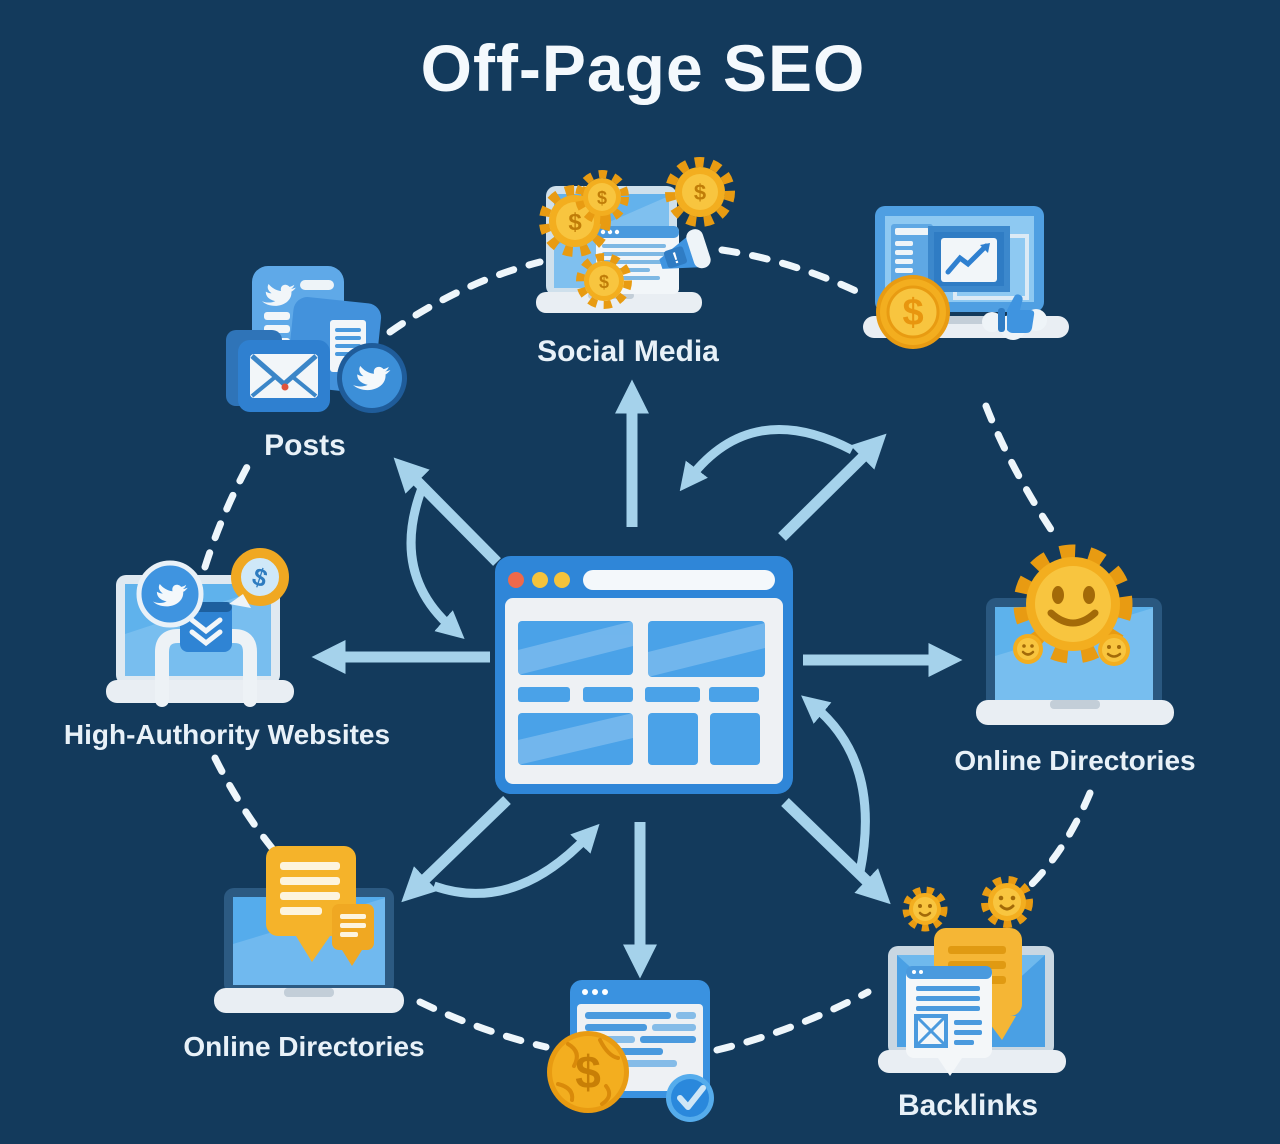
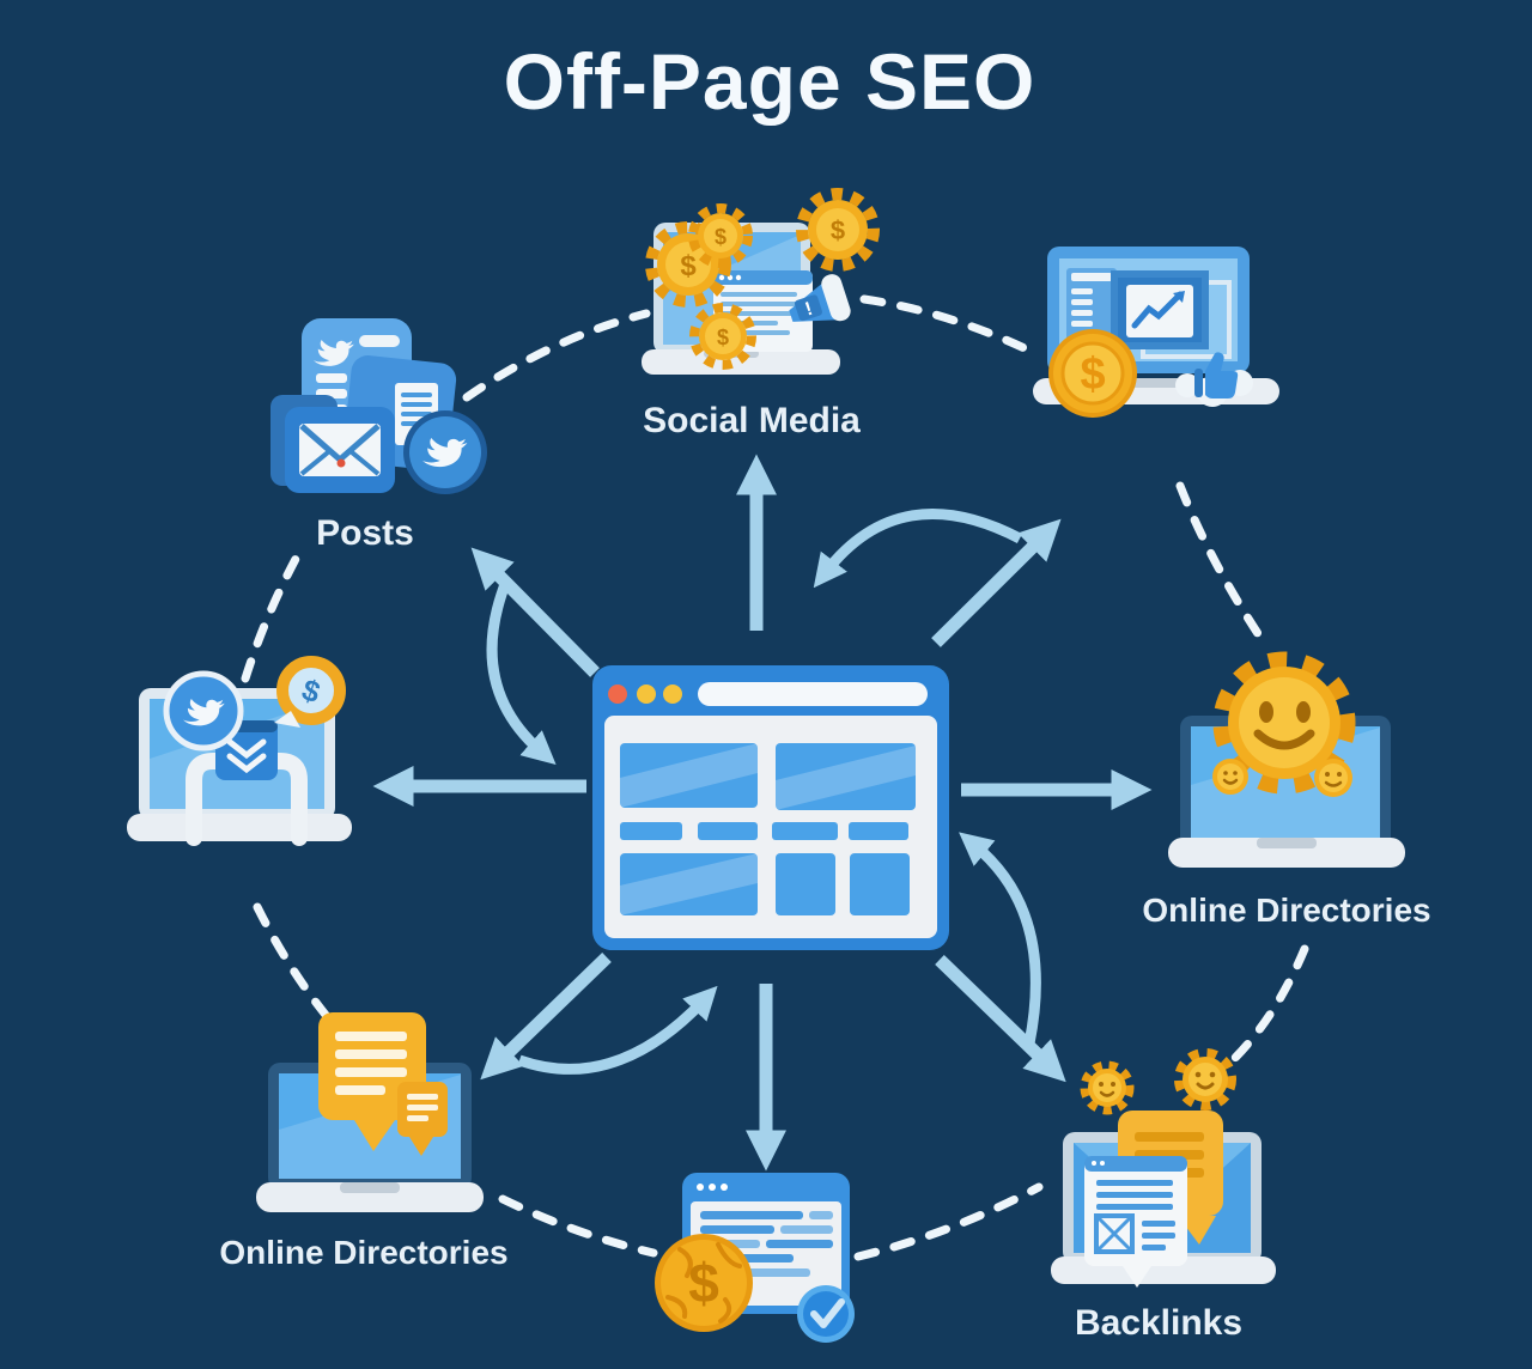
  $
  $
  $
  $
  $
  $
  Off-Page SEO
  Posts
  Social Media
- High-Authority Websites
  Online Directories
  Online Directories
  Backlinks
